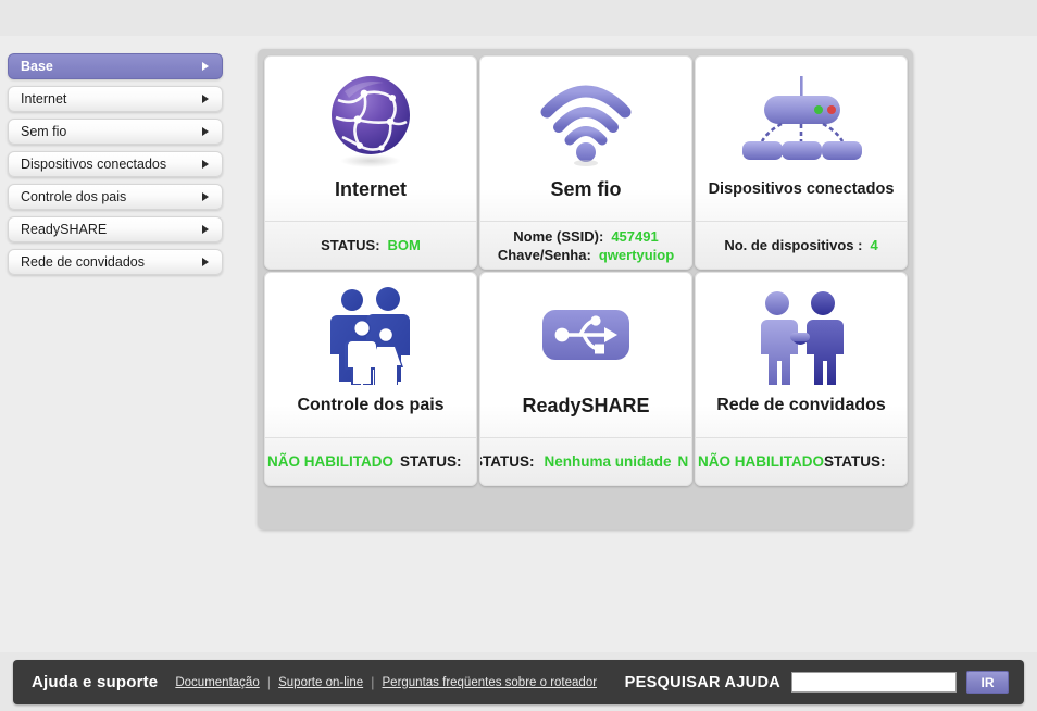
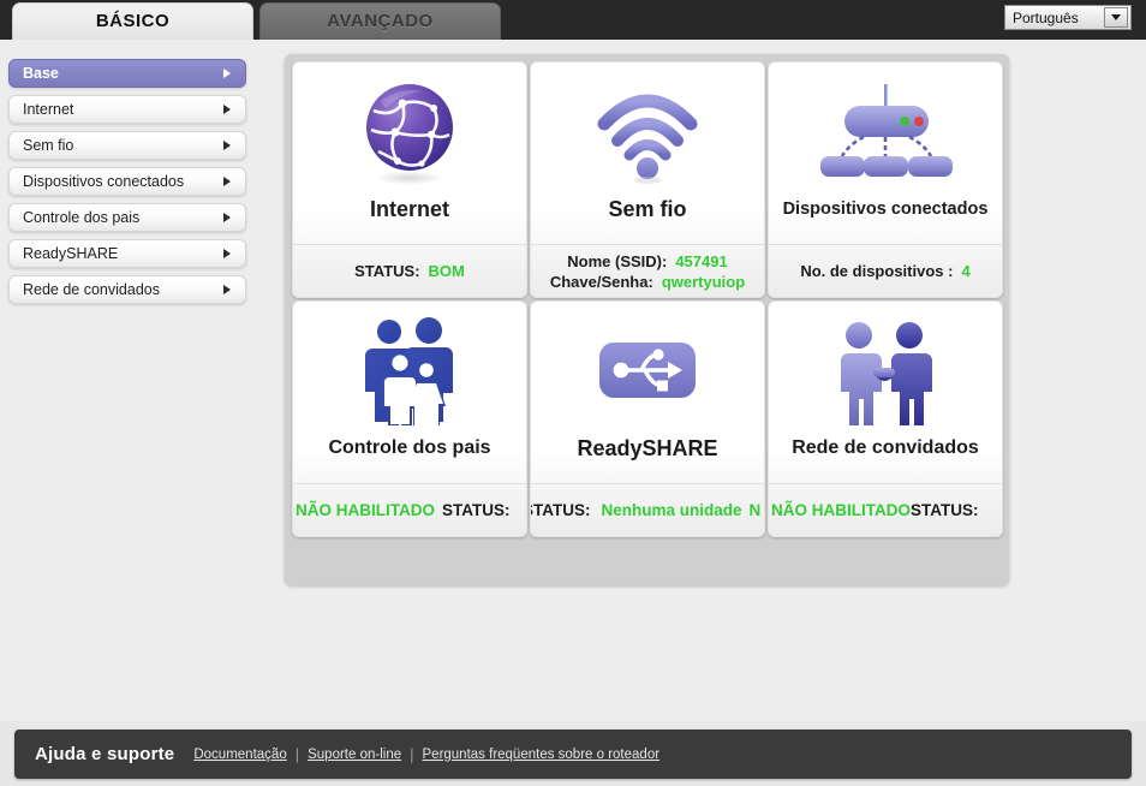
+ BÁSICO
+ AVANÇADO
+ Português
  Base
  Internet
  Sem fio
  Dispositivos conectados
  Controle dos pais
  ReadySHARE
  Rede de convidados
  Internet
  STATUS:
  BOM
  Sem fio
  Nome (SSID):
  457491
  Chave/Senha:
  qwertyuiop
  Dispositivos conectados
  No. de dispositivos :
  4
  Controle dos pais
  NÃO HABILITADO
  STATUS:
  ReadySHARE
  TATUS:
  Nenhuma unidade
  N
  Rede de convidados
  NÃO HABILITADO
  STATUS:
  Ajuda e suporte
  Documentação
  |
  Suporte on-line
  |
  Perguntas freqüentes sobre o roteador
- PESQUISAR AJUDA
- IR
